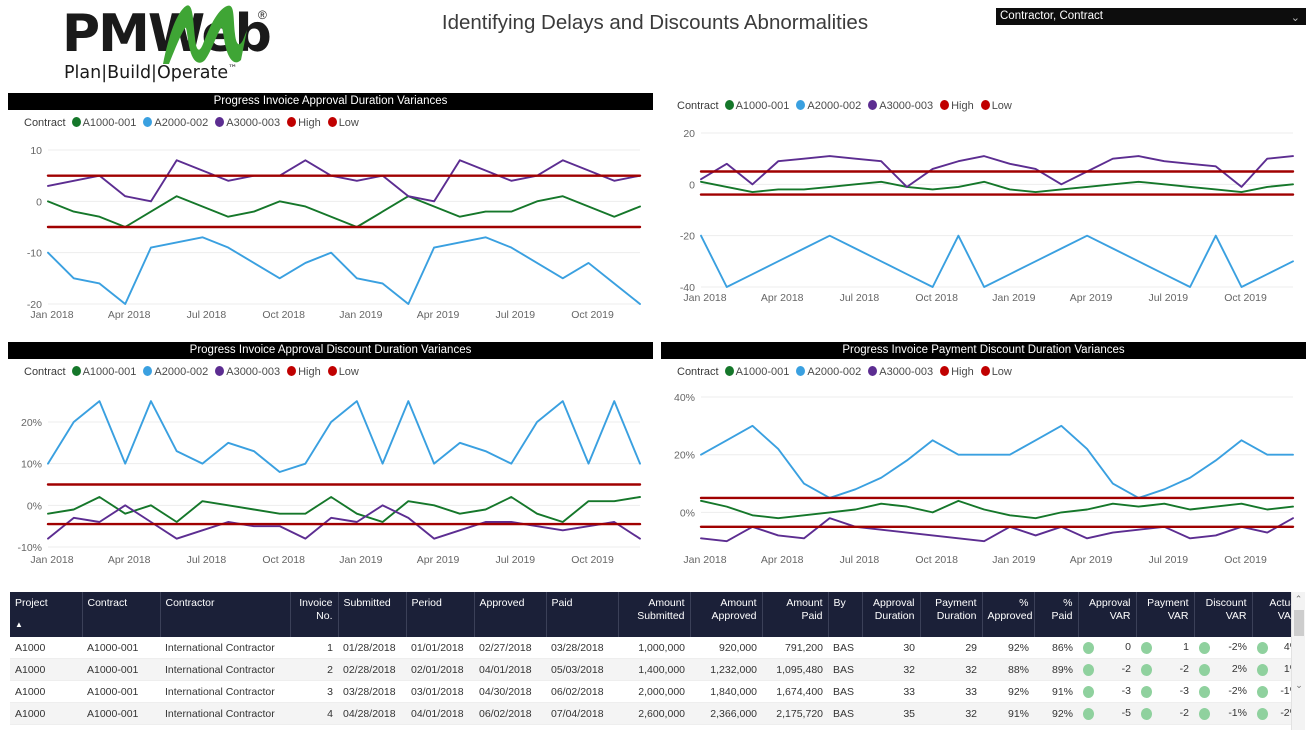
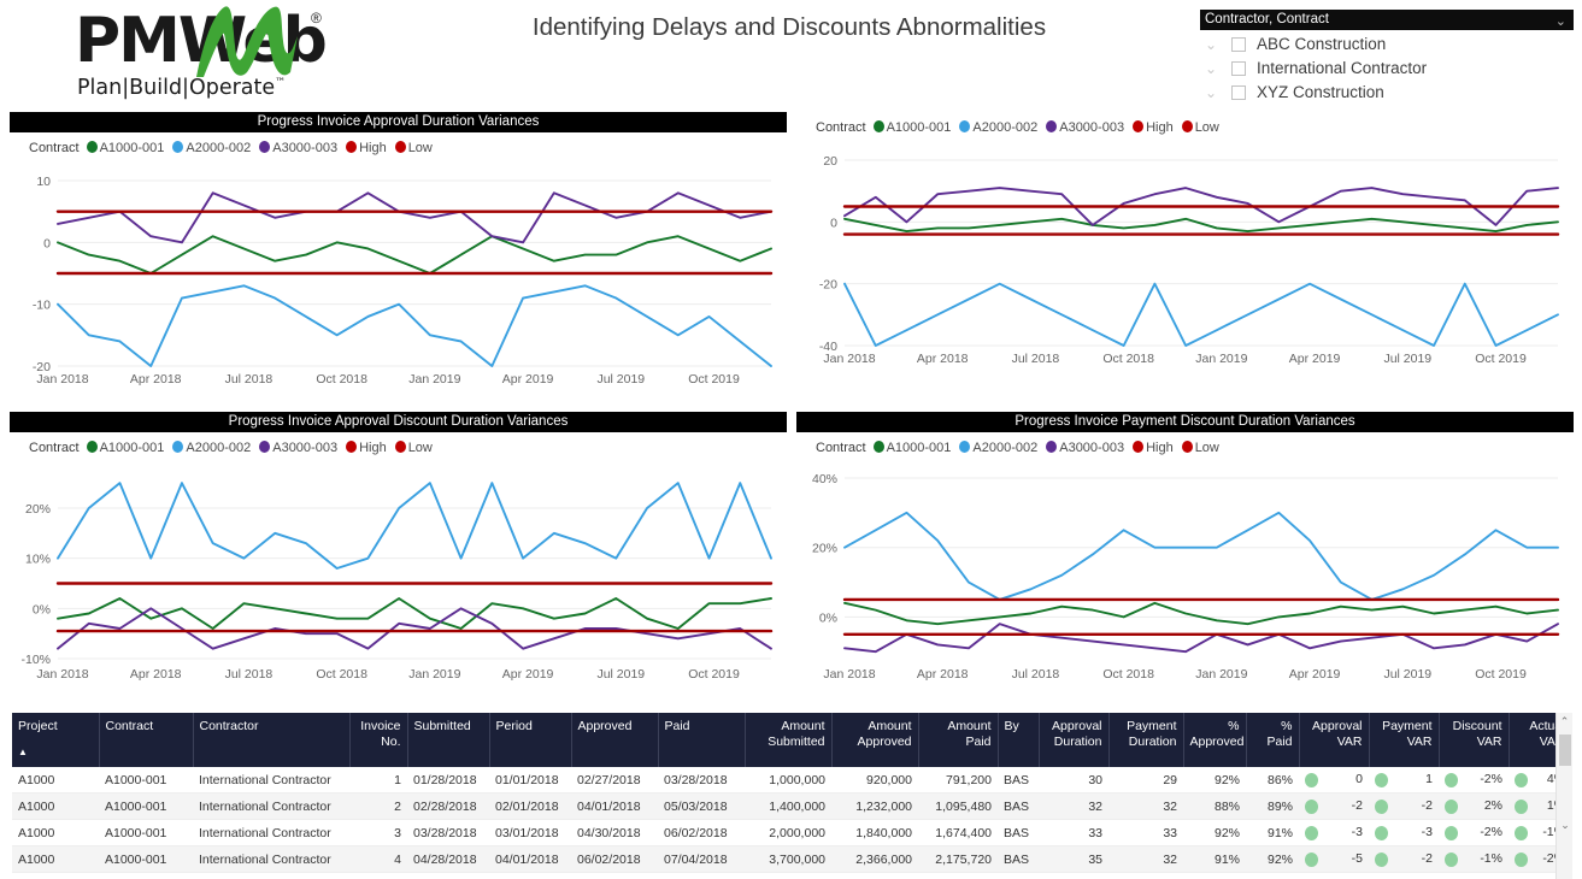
  PMeb
  ®
  Plan|Build|Operate™
  Identifying Delays and Discounts Abnormalities
  Contractor, Contract
  ⌄
+ ⌄ ABC Construction
+ ⌄ International Contractor
+ ⌄ XYZ Construction
  Progress Invoice Approval Duration Variances
  Contract A1000-001 A2000-002 A3000-003 High Low
  10
  0
  -10
  -20
  Jan 2018
  Apr 2018
  Jul 2018
  Oct 2018
  Jan 2019
  Apr 2019
  Jul 2019
  Oct 2019
  Contract A1000-001 A2000-002 A3000-003 High Low
  20
  0
  -20
  -40
  Jan 2018
  Apr 2018
  Jul 2018
  Oct 2018
  Jan 2019
  Apr 2019
  Jul 2019
  Oct 2019
  Progress Invoice Approval Discount Duration Variances
  Contract A1000-001 A2000-002 A3000-003 High Low
  20%
  10%
  0%
  -10%
  Jan 2018
  Apr 2018
  Jul 2018
  Oct 2018
  Jan 2019
  Apr 2019
  Jul 2019
  Oct 2019
  Progress Invoice Payment Discount Duration Variances
  Contract A1000-001 A2000-002 A3000-003 High Low
  40%
  20%
  0%
  Jan 2018
  Apr 2018
  Jul 2018
  Oct 2018
  Jan 2019
  Apr 2019
  Jul 2019
  Oct 2019
  Project▲	Contract	Contractor	Invoice No.	Submitted	Period	Approved	Paid	Amount Submitted	Amount Approved	Amount Paid	By	Approval Duration	Payment Duration	% Approved	% Paid	Approval VAR	Payment VAR	Discount VAR	Actu VA
  A1000	A1000-001	International Contractor	1	01/28/2018	01/01/2018	02/27/2018	03/28/2018	1,000,000	920,000	791,200	BAS	30	29	92%	86%	0	1	-2%	4
  A1000	A1000-001	International Contractor	2	02/28/2018	02/01/2018	04/01/2018	05/03/2018	1,400,000	1,232,000	1,095,480	BAS	32	32	88%	89%	-2	-2	2%	1
  A1000	A1000-001	International Contractor	3	03/28/2018	03/01/2018	04/30/2018	06/02/2018	2,000,000	1,840,000	1,674,400	BAS	33	33	92%	91%	-3	-3	-2%	-1
- A1000	A1000-001	International Contractor	4	04/28/2018	04/01/2018	06/02/2018	07/04/2018	2,600,000	2,366,000	2,175,720	BAS	35	32	91%	92%	-5	-2	-1%	-2
+ A1000	A1000-001	International Contractor	4	04/28/2018	04/01/2018	06/02/2018	07/04/2018	3,700,000	2,366,000	2,175,720	BAS	35	32	91%	92%	-5	-2	-1%	-2
  ⌃
  ⌄
